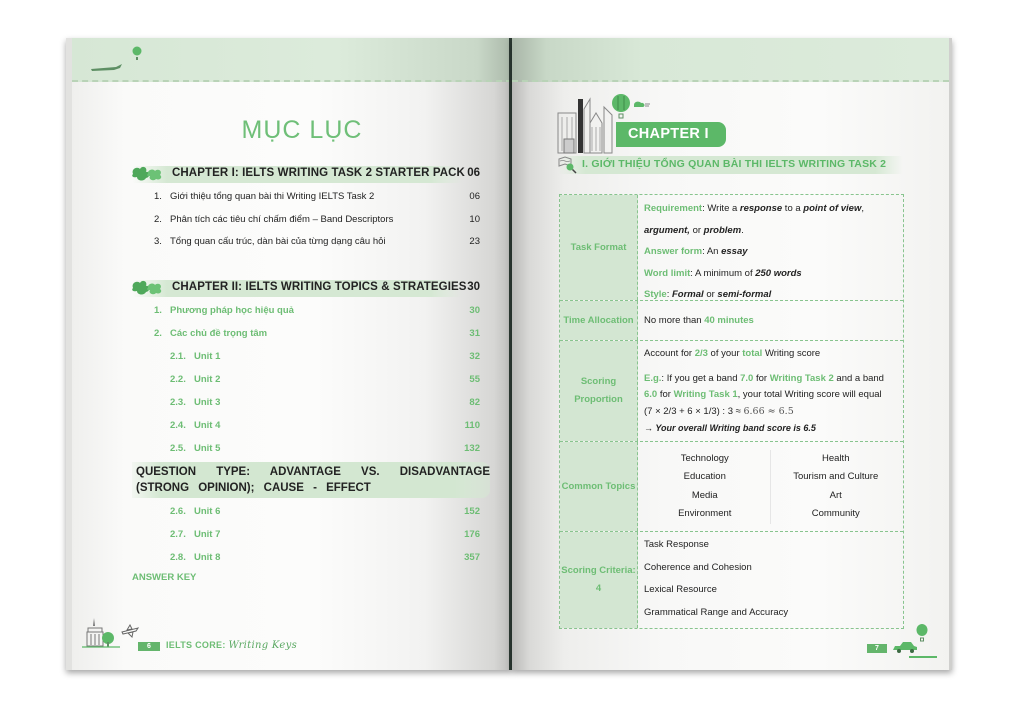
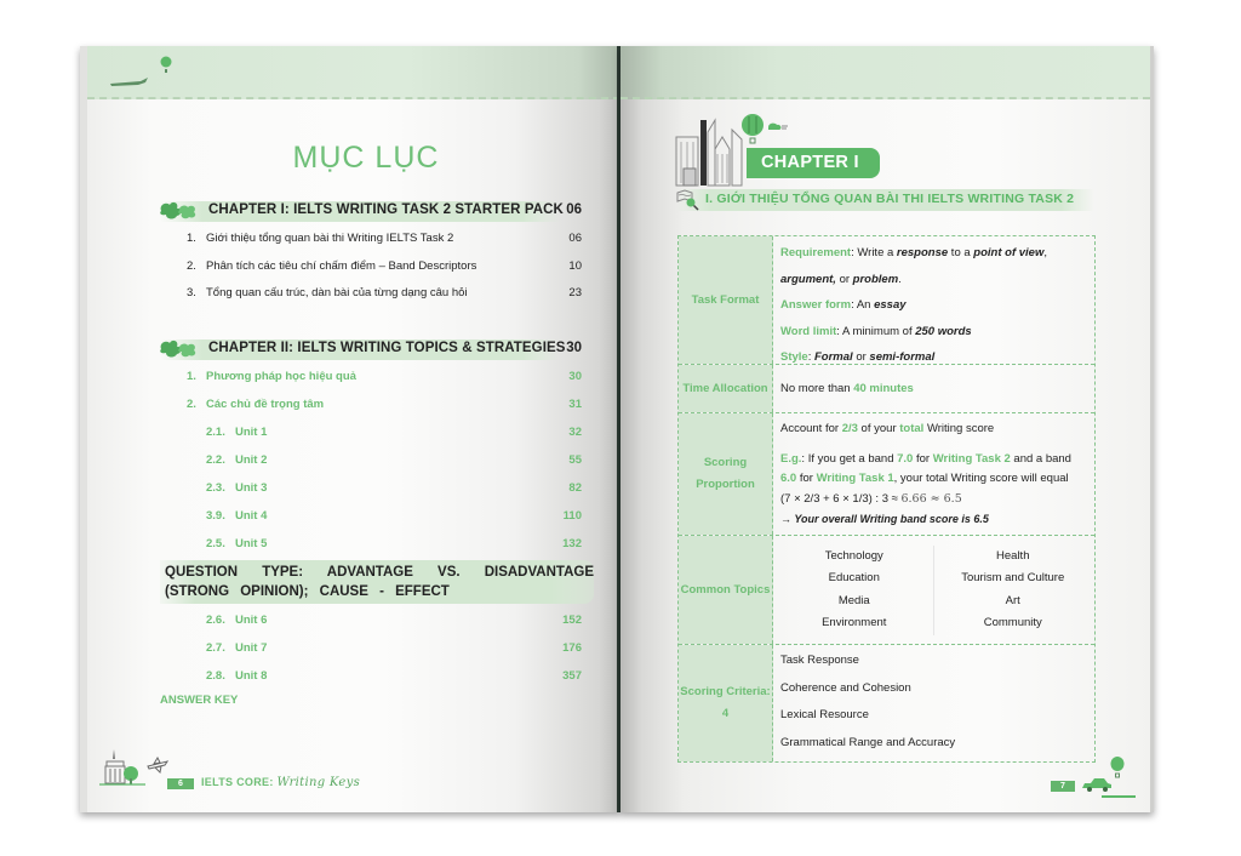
  MỤC LỤC
  CHAPTER I: IELTS WRITING TASK 2 STARTER PACK
  06
  1. Giới thiệu tổng quan bài thi Writing IELTS Task 2
  06
  2. Phân tích các tiêu chí chấm điểm – Band Descriptors
  10
  3. Tổng quan cấu trúc, dàn bài của từng dạng câu hỏi
  23
  CHAPTER II: IELTS WRITING TOPICS & STRATEGIES
  30
  1. Phương pháp học hiệu quả
  30
  2. Các chủ đề trọng tâm
  31
  2.1. Unit 1
  32
  2.2. Unit 2
  55
  2.3. Unit 3
  82
- 2.4. Unit 4
+ 3.9. Unit 4
  110
  2.5. Unit 5
  132
  QUESTION TYPE: ADVANTAGE VS. DISADVANTAGE (STRONG OPINION); CAUSE - EFFECT
  2.6. Unit 6
  152
  2.7. Unit 7
  176
  2.8. Unit 8
  357
  ANSWER KEY
  IELTS CORE: Writing Keys
  CHAPTER I
  I. GIỚI THIỆU TỔNG QUAN BÀI THI IELTS WRITING TASK 2
  Task Format
  Requirement: Write a response to a point of view, argument, or problem.
  Answer form: An essay
  Word limit: A minimum of 250 words
  Style: Formal or semi-formal
  Time Allocation
  No more than
  40 minutes
  Scoring Proportion
  Account for 2/3 of your total Writing score
  E.g.: If you get a band 7.0 for Writing Task 2 and a band 6.0 for Writing Task 1, your total Writing score will equal
  (7 × 2/3 + 6 × 1/3) : 3 ≈ 6.66 ≈ 6.5
  → Your overall Writing band score is 6.5
  Common Topics
  Technology
  Health
  Education
  Tourism and Culture
  Media
  Art
  Environment
  Community
  Scoring Criteria: 4
  Task Response
  Coherence and Cohesion
  Lexical Resource
  Grammatical Range and Accuracy
